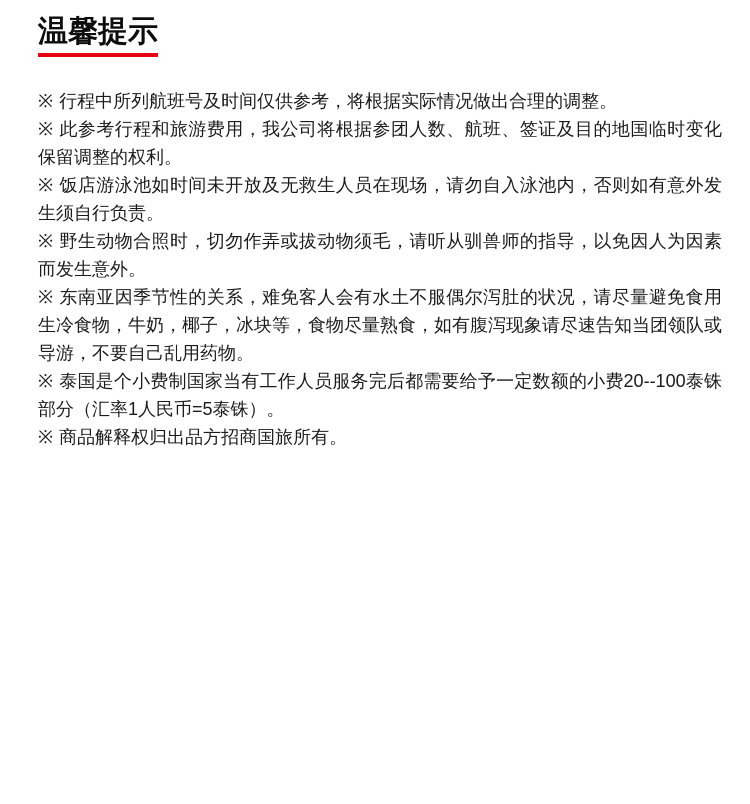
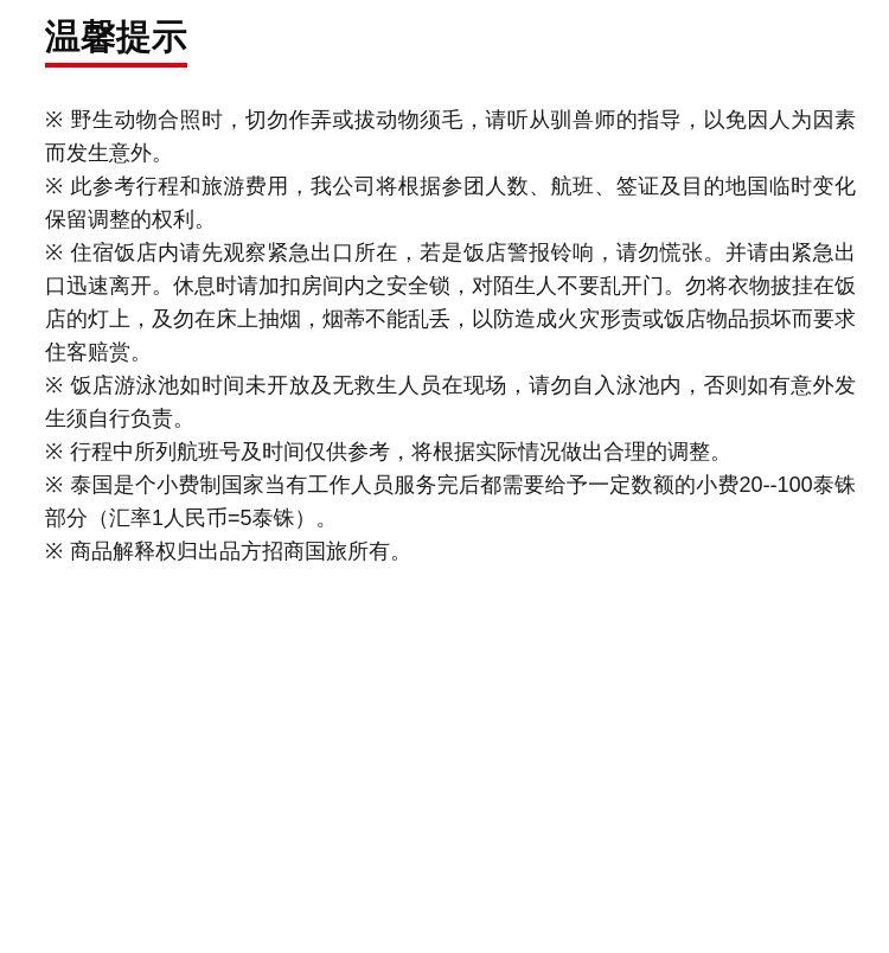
  温馨提示
- ※ 行程中所列航班号及时间仅供参考，将根据实际情况做出合理的调整。
+ ※ 野生动物合照时，切勿作弄或拔动物须毛，请听从驯兽师的指导，以免因人为因素而发生意外。
  ※ 此参考行程和旅游费用，我公司将根据参团人数、航班、签证及目的地国临时变化保留调整的权利。
+ ※ 住宿饭店内请先观察紧急出口所在，若是饭店警报铃响，请勿慌张。并请由紧急出口迅速离开。休息时请加扣房间内之安全锁，对陌生人不要乱开门。勿将衣物披挂在饭店的灯上，及勿在床上抽烟，烟蒂不能乱丢，以防造成火灾形责或饭店物品损坏而要求住客赔赏。
  ※ 饭店游泳池如时间未开放及无救生人员在现场，请勿自入泳池内，否则如有意外发生须自行负责。
- ※ 野生动物合照时，切勿作弄或拔动物须毛，请听从驯兽师的指导，以免因人为因素而发生意外。
+ ※ 行程中所列航班号及时间仅供参考，将根据实际情况做出合理的调整。
- ※ 东南亚因季节性的关系，难免客人会有水土不服偶尔泻肚的状况，请尽量避免食用生冷食物，牛奶，椰子，冰块等，食物尽量熟食，如有腹泻现象请尽速告知当团领队或导游，不要自己乱用药物。
  ※ 泰国是个小费制国家当有工作人员服务完后都需要给予一定数额的小费20--100泰铢部分（汇率1人民币=5泰铢）。
  ※ 商品解释权归出品方招商国旅所有。
